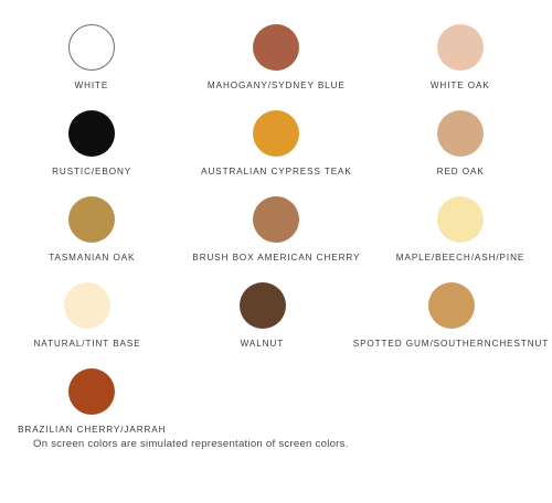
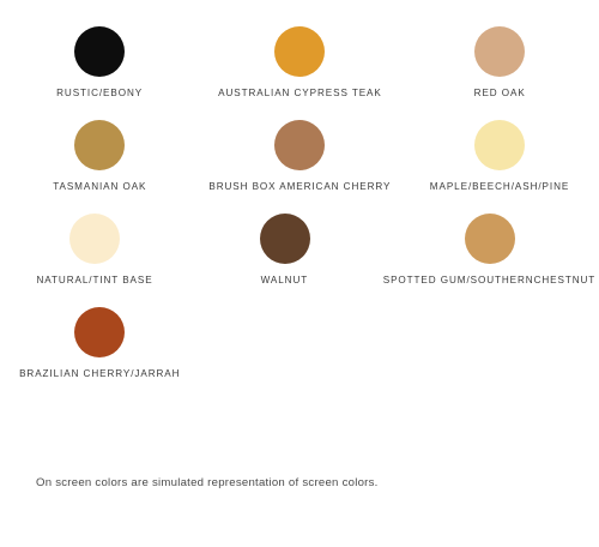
- WHITE
- MAHOGANY/SYDNEY BLUE
- WHITE OAK
  RUSTIC/EBONY
  AUSTRALIAN CYPRESS TEAK
  RED OAK
  TASMANIAN OAK
  BRUSH BOX AMERICAN CHERRY
  MAPLE/BEECH/ASH/PINE
  NATURAL/TINT BASE
  WALNUT
  SPOTTED GUM/SOUTHERNCHESTNUT
  BRAZILIAN CHERRY/JARRAH
  On screen colors are simulated representation of screen colors.
